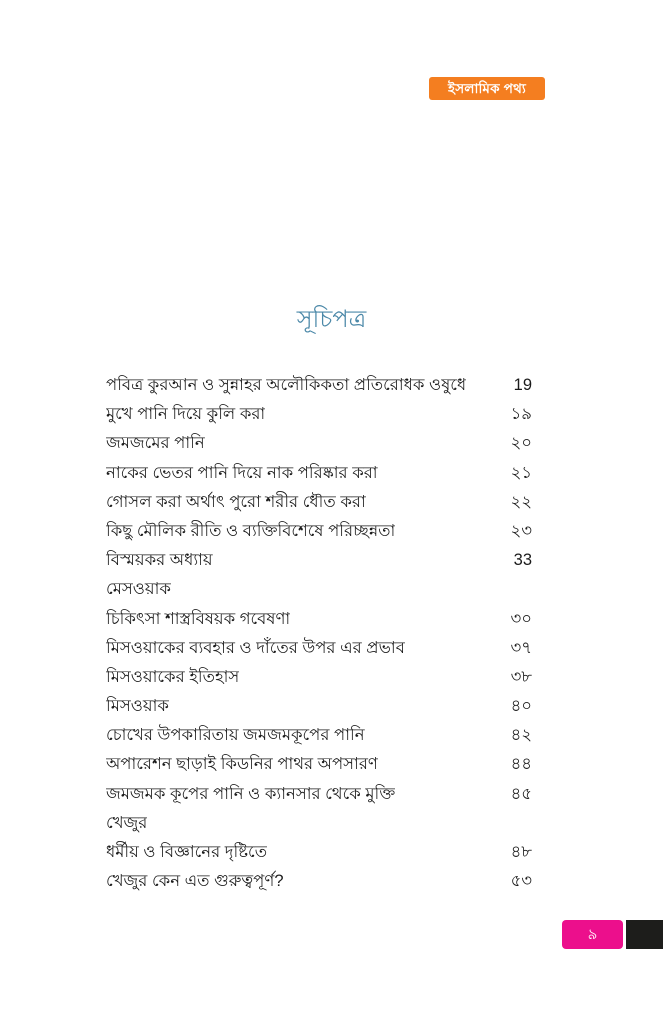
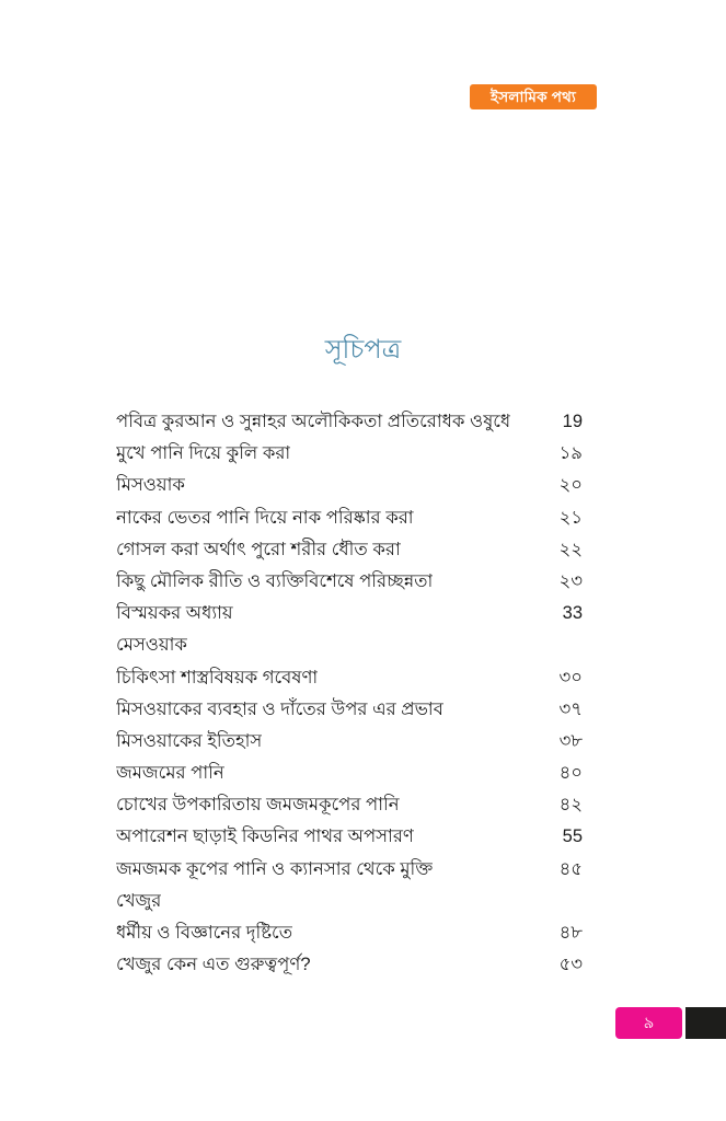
  ইসলামিক পথ্য
  সূচিপত্র
  পবিত্র কুরআন ও সুন্নাহর অলৌকিকতা প্রতিরোধক ওষুধে
  19
  মুখে পানি দিয়ে কুলি করা
  ১৯
- জমজমের পানি
+ মিসওয়াক
  ২০
  নাকের ভেতর পানি দিয়ে নাক পরিষ্কার করা
  ২১
  গোসল করা অর্থাৎ পুরো শরীর ধৌত করা
  ২২
  কিছু মৌলিক রীতি ও ব্যক্তিবিশেষে পরিচ্ছন্নতা
  ২৩
  বিস্ময়কর অধ্যায়
  33
  মেসওয়াক
  চিকিৎসা শাস্ত্রবিষয়ক গবেষণা
  ৩০
  মিসওয়াকের ব্যবহার ও দাঁতের উপর এর প্রভাব
  ৩৭
  মিসওয়াকের ইতিহাস
  ৩৮
- মিসওয়াক
+ জমজমের পানি
  ৪০
  চোখের উপকারিতায় জমজমকূপের পানি
  ৪২
  অপারেশন ছাড়াই কিডনির পাথর অপসারণ
- ৪৪
+ 55
  জমজমক কূপের পানি ও ক্যানসার থেকে মুক্তি
  ৪৫
  খেজুর
  ধর্মীয় ও বিজ্ঞানের দৃষ্টিতে
  ৪৮
  খেজুর কেন এত গুরুত্বপূর্ণ?
  ৫৩
  ৯
